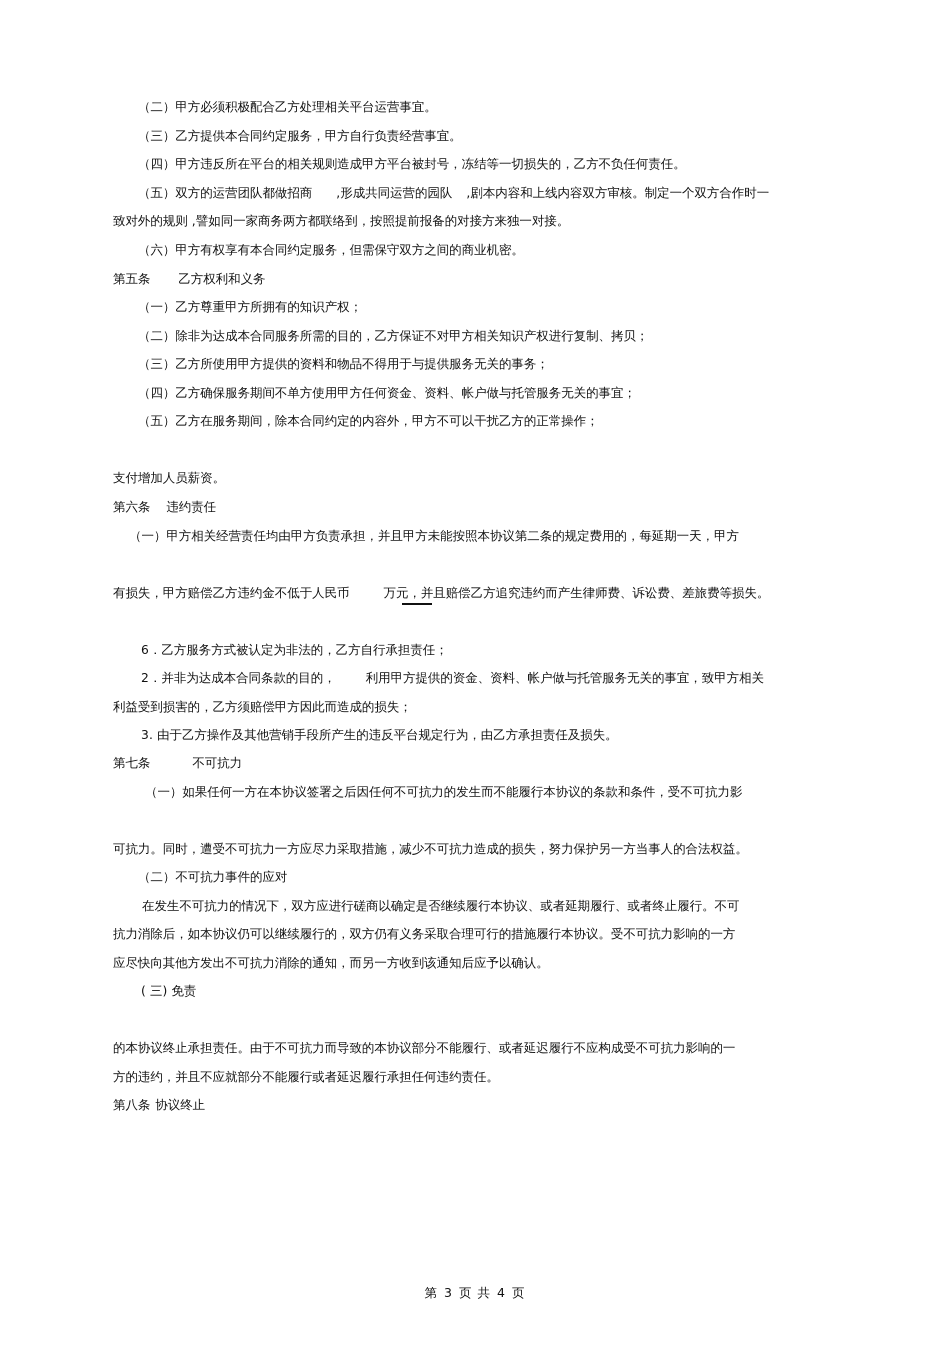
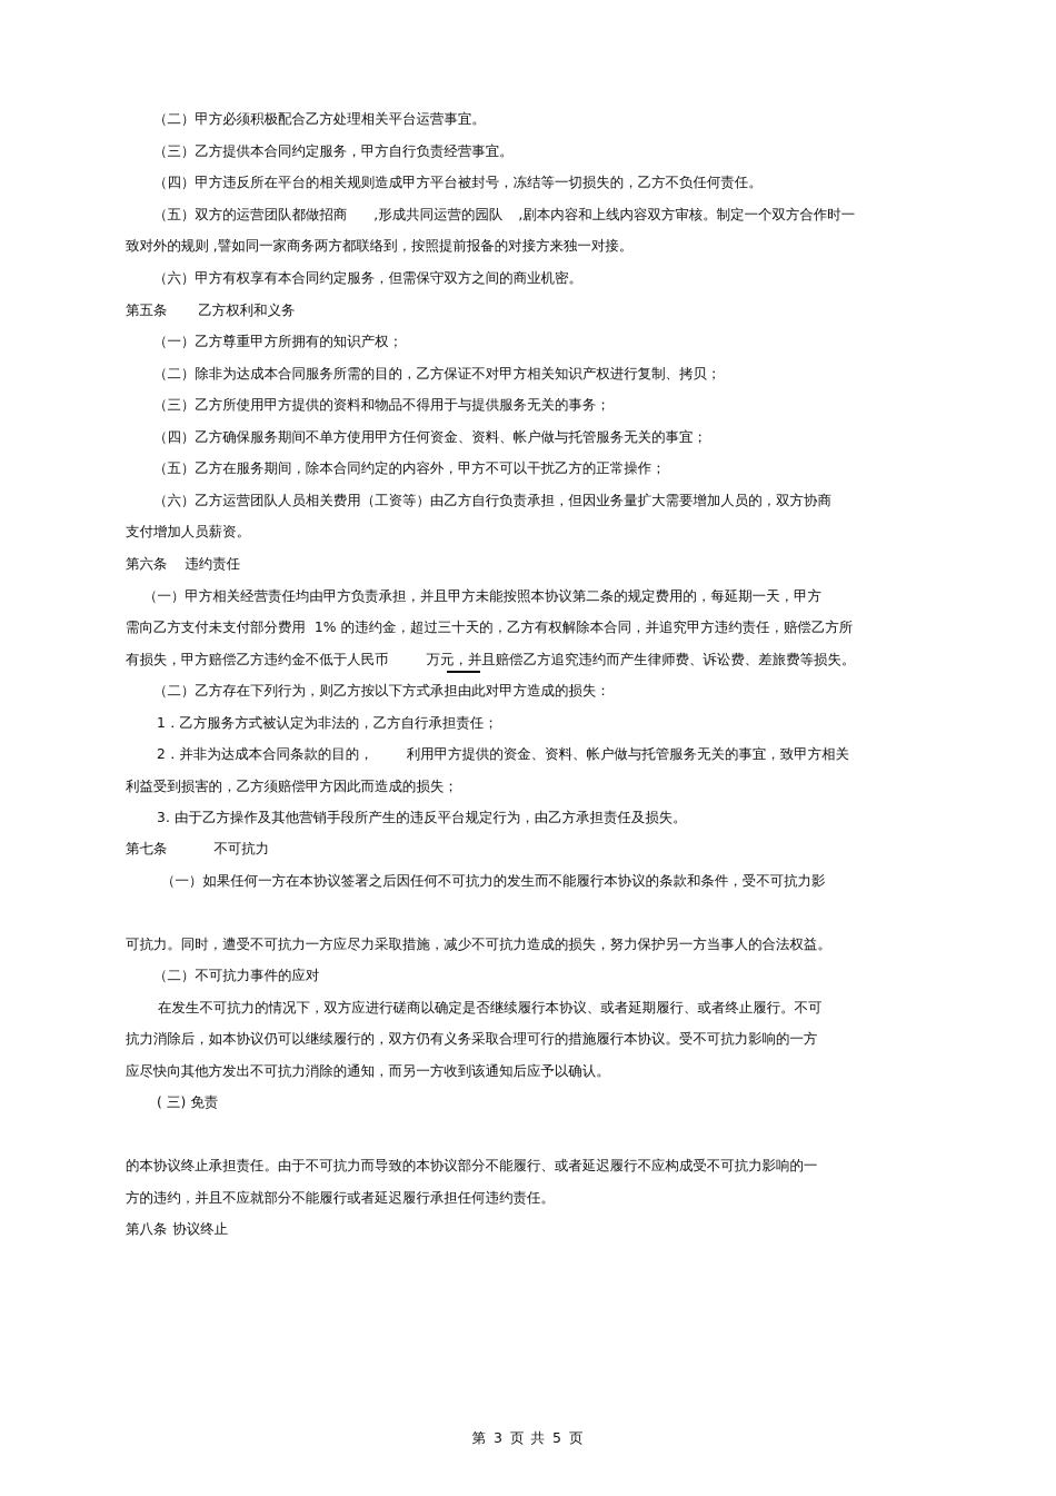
  （二）甲方必须积极配合乙方处理相关平台运营事宜。
  （三）乙方提供本合同约定服务，甲方自行负责经营事宜。
  （四）甲方违反所在平台的相关规则造成甲方平台被封号，冻结等一切损失的，乙方不负任何责任。
  （五）双方的运营团队都做招商 ,形成共同运营的园队 ,剧本内容和上线内容双方审核。制定一个双方合作时一
  致对外的规则 ,譬如同一家商务两方都联络到，按照提前报备的对接方来独一对接。
  （六）甲方有权享有本合同约定服务，但需保守双方之间的商业机密。
  第五条 乙方权利和义务
  （一）乙方尊重甲方所拥有的知识产权；
  （二）除非为达成本合同服务所需的目的，乙方保证不对甲方相关知识产权进行复制、拷贝；
  （三）乙方所使用甲方提供的资料和物品不得用于与提供服务无关的事务；
  （四）乙方确保服务期间不单方使用甲方任何资金、资料、帐户做与托管服务无关的事宜；
  （五）乙方在服务期间，除本合同约定的内容外，甲方不可以干扰乙方的正常操作；
+ （六）乙方运营团队人员相关费用（工资等）由乙方自行负责承担，但因业务量扩大需要增加人员的，双方协商
  支付增加人员薪资。
  第六条 违约责任
  （一）甲方相关经营责任均由甲方负责承担，并且甲方未能按照本协议第二条的规定费用的，每延期一天，甲方
+ 需向乙方支付未支付部分费用 1% 的违约金，超过三十天的，乙方有权解除本合同，并追究甲方违约责任，赔偿乙方所
  有损失，甲方赔偿乙方违约金不低于人民币 万元，并且赔偿乙方追究违约而产生律师费、诉讼费、差旅费等损失。
+ （二）乙方存在下列行为，则乙方按以下方式承担由此对甲方造成的损失：
- 6．乙方服务方式被认定为非法的，乙方自行承担责任；
+ 1．乙方服务方式被认定为非法的，乙方自行承担责任；
  2．并非为达成本合同条款的目的， 利用甲方提供的资金、资料、帐户做与托管服务无关的事宜，致甲方相关
  利益受到损害的，乙方须赔偿甲方因此而造成的损失；
  3. 由于乙方操作及其他营销手段所产生的违反平台规定行为，由乙方承担责任及损失。
  第七条 不可抗力
  （一）如果任何一方在本协议签署之后因任何不可抗力的发生而不能履行本协议的条款和条件，受不可抗力影
  可抗力。同时，遭受不可抗力一方应尽力采取措施，减少不可抗力造成的损失，努力保护另一方当事人的合法权益。
  （二）不可抗力事件的应对
  在发生不可抗力的情况下，双方应进行磋商以确定是否继续履行本协议、或者延期履行、或者终止履行。不可
  抗力消除后，如本协议仍可以继续履行的，双方仍有义务采取合理可行的措施履行本协议。受不可抗力影响的一方
  应尽快向其他方发出不可抗力消除的通知，而另一方收到该通知后应予以确认。
  ( 三) 免责
  的本协议终止承担责任。由于不可抗力而导致的本协议部分不能履行、或者延迟履行不应构成受不可抗力影响的一
  方的违约，并且不应就部分不能履行或者延迟履行承担任何违约责任。
  第八条 协议终止
- 第 3 页 共 4 页
+ 第 3 页 共 5 页
